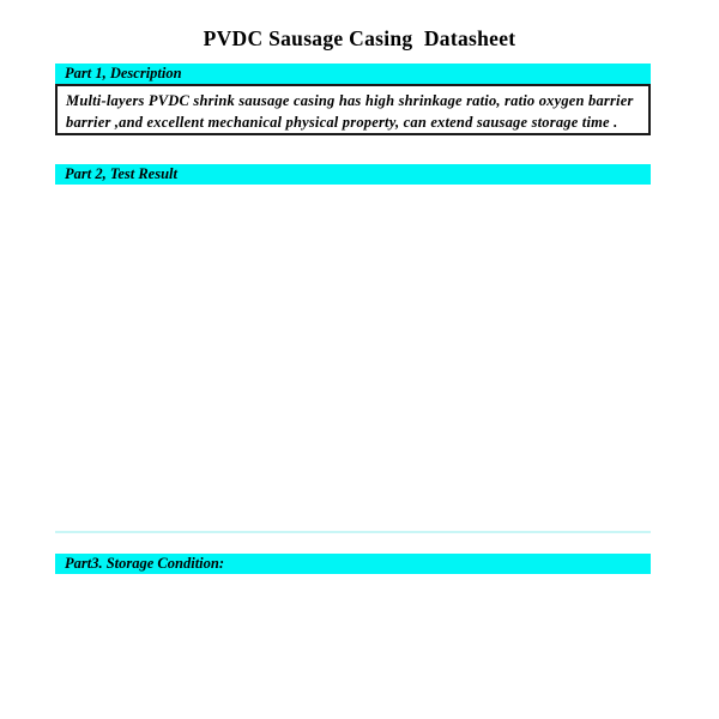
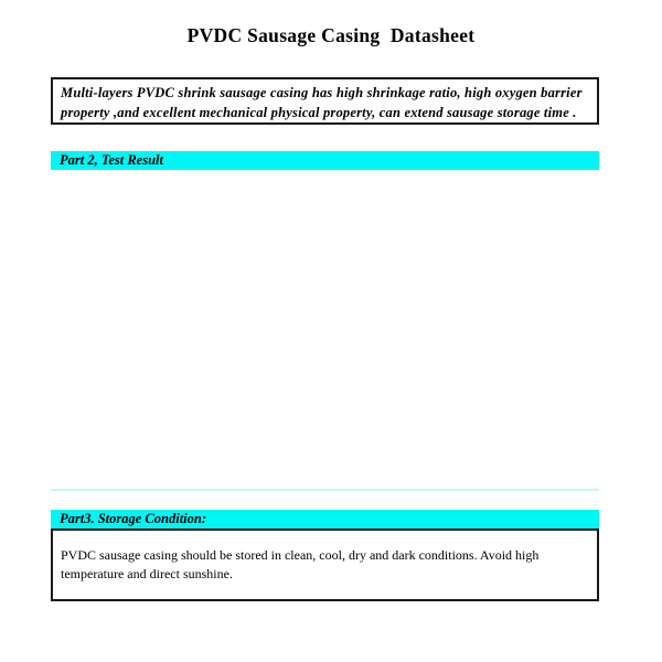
  PVDC Sausage Casing Datasheet
- Part 1, Description
- Multi-layers PVDC shrink sausage casing has high shrinkage ratio, ratio oxygen barrier
+ Multi-layers PVDC shrink sausage casing has high shrinkage ratio, high oxygen barrier
- barrier ,and excellent mechanical physical property, can extend sausage storage time .
+ property ,and excellent mechanical physical property, can extend sausage storage time .
  Part 2, Test Result
  Part3. Storage Condition:
+ PVDC sausage casing should be stored in clean, cool, dry and dark conditions. Avoid high
+ temperature and direct sunshine.
